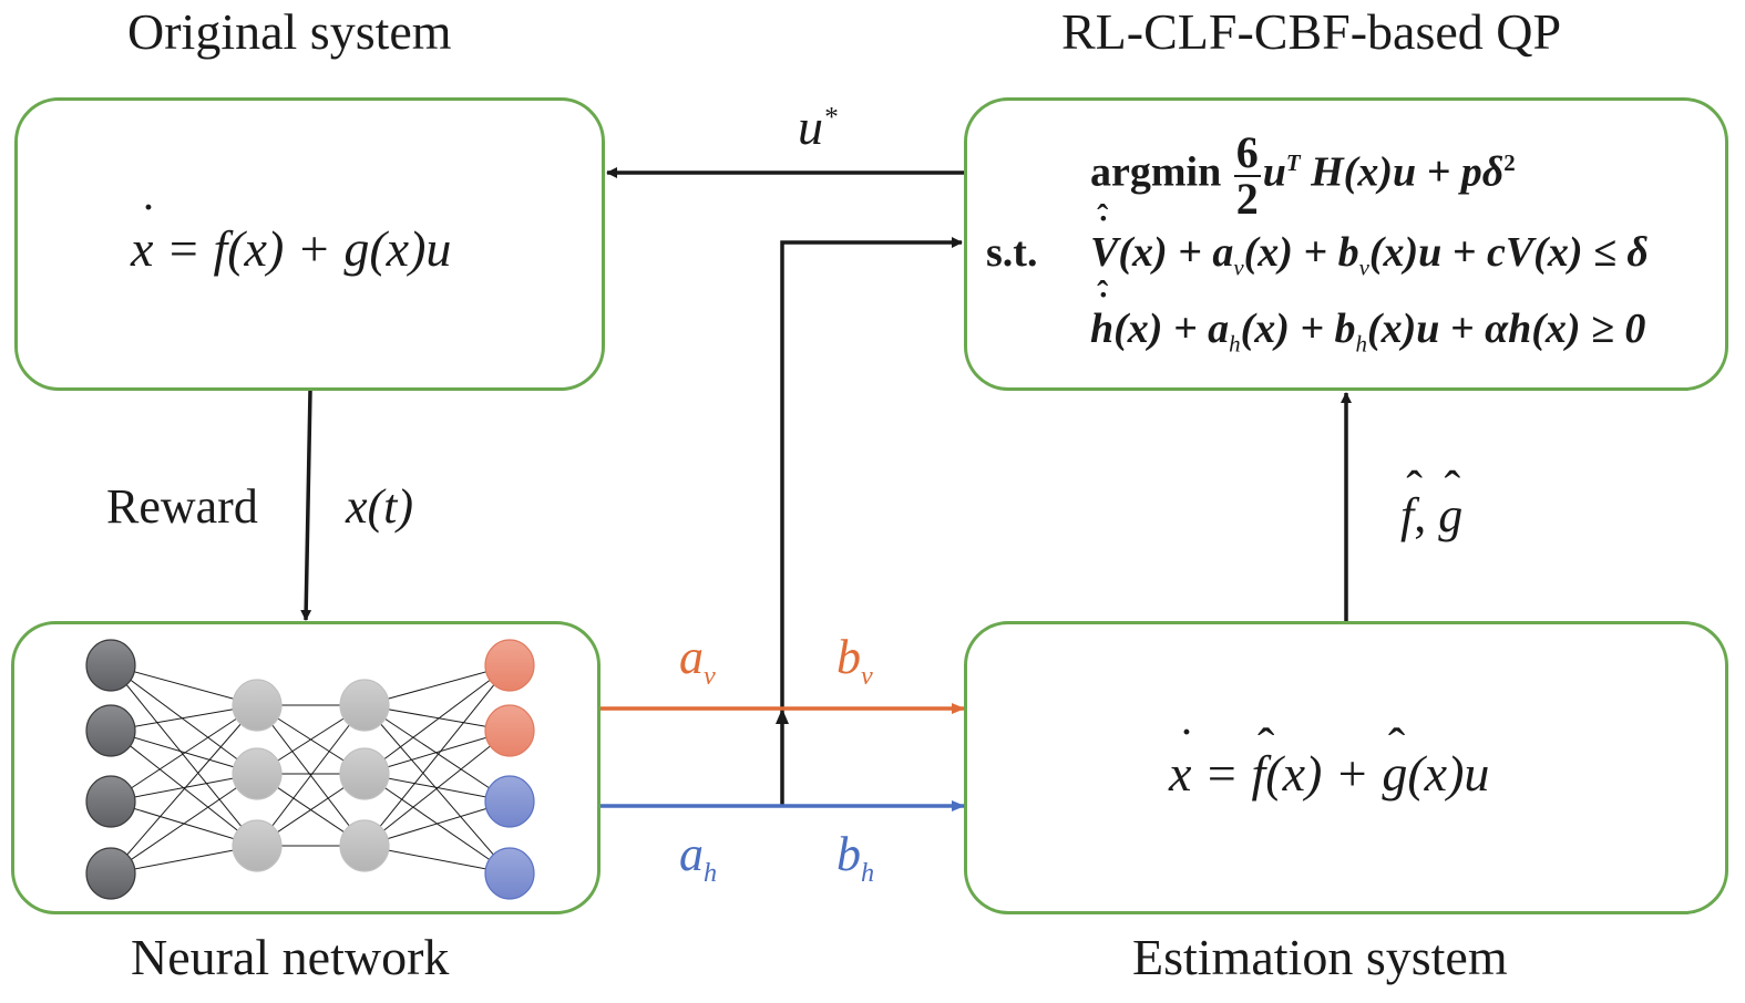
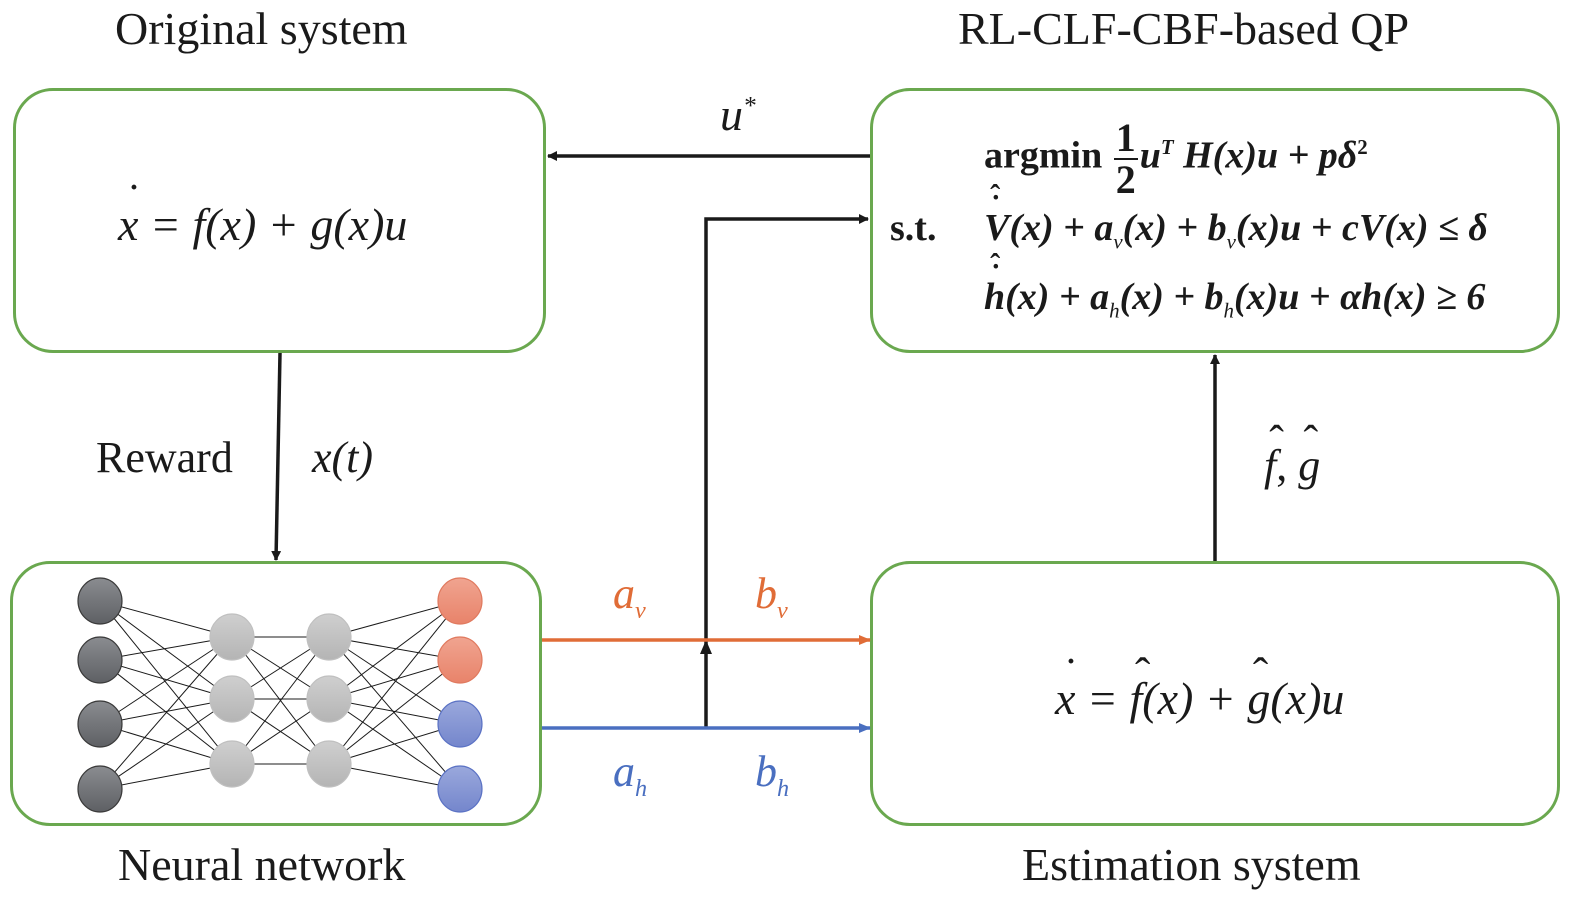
  Original system
  RL-CLF-CBF-based QP
  Neural network
  Estimation system
  x = f(x) + g(x)u
  argmin
- 6
+ 1
  2
  uT H(x)u + pδ2
  s.t.
  V(x) + av(x) + bv(x)u + cV(x) ≤ δ
- h(x) + ah(x) + bh(x)u + αh(x) ≥ 0
+ h(x) + ah(x) + bh(x)u + αh(x) ≥ 6
  x = f(x) + g(x)u
  u*
  Reward
  x(t)
  f, g
  av
  bv
  ah
  bh
